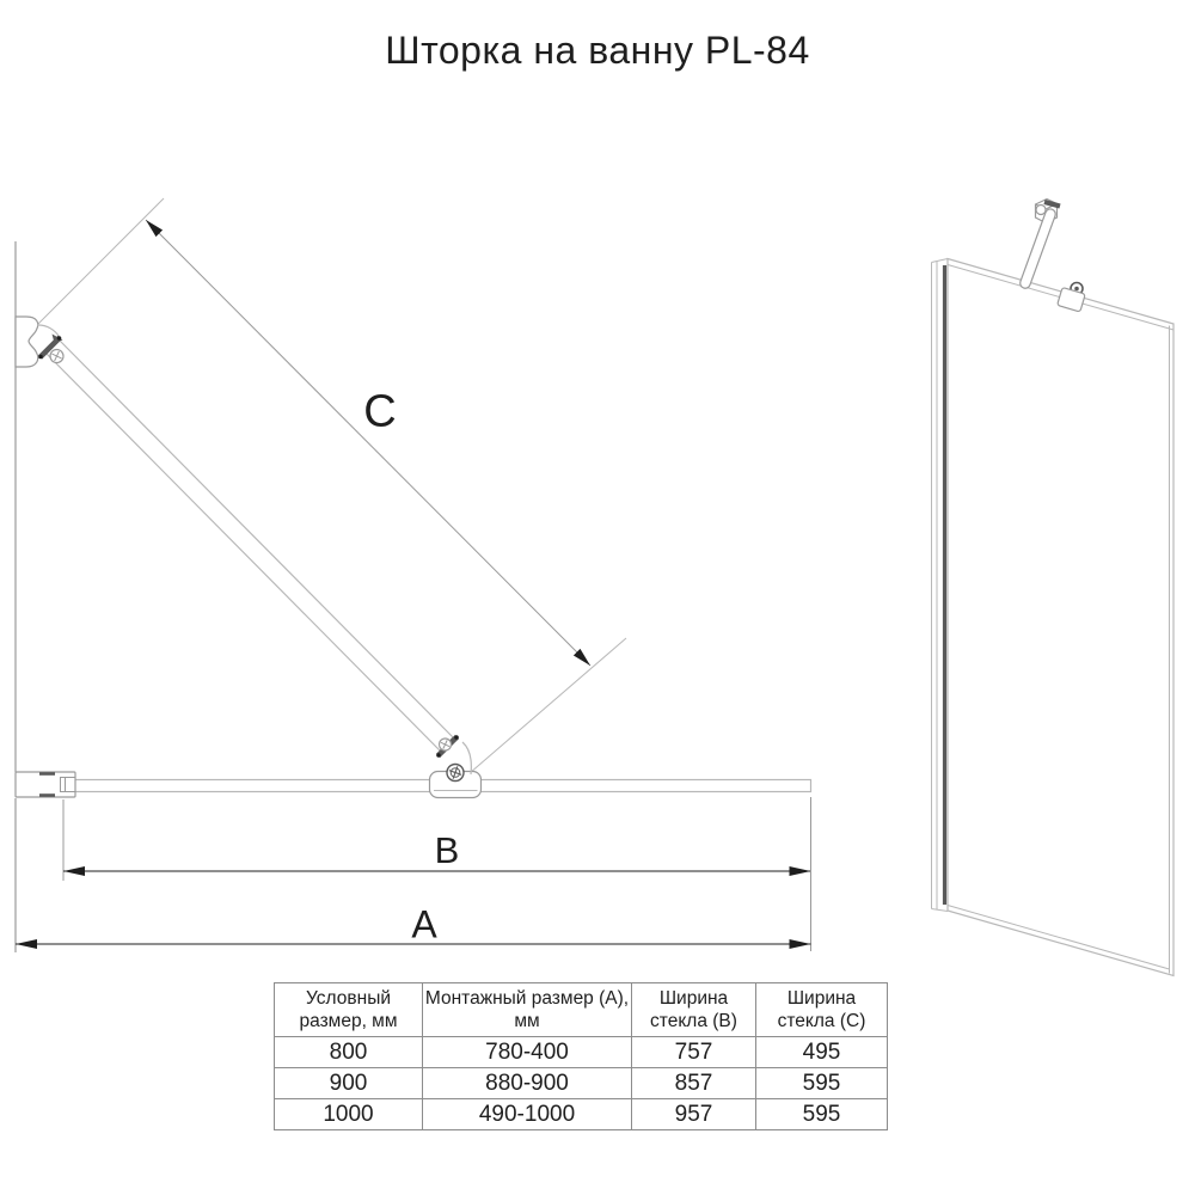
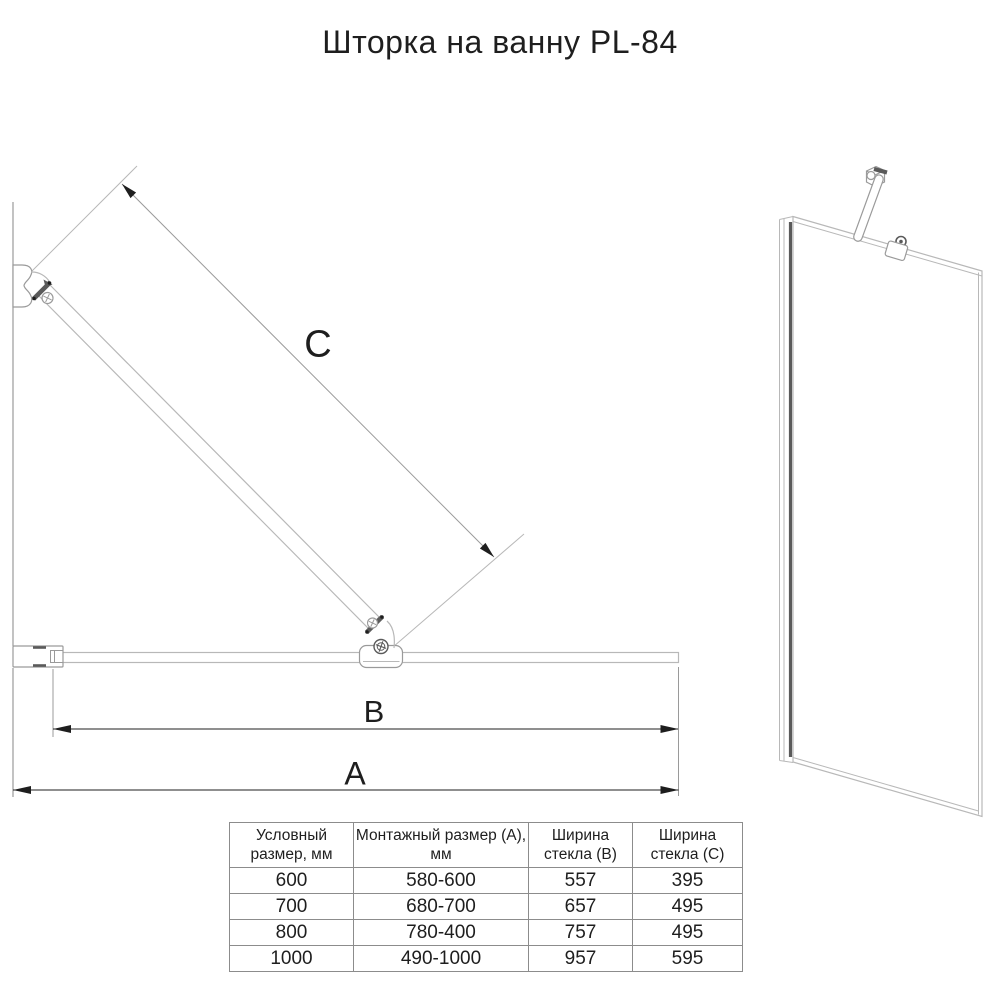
  Шторка на ванну PL-84
  C
  B
  A
  Условный размер, мм	Монтажный размер (А), мм	Ширина стекла (B)	Ширина стекла (C)
+ 600	580-600	557	395
+ 700	680-700	657	495
  800	780-400	757	495
- 900	880-900	857	595
  1000	490-1000	957	595
